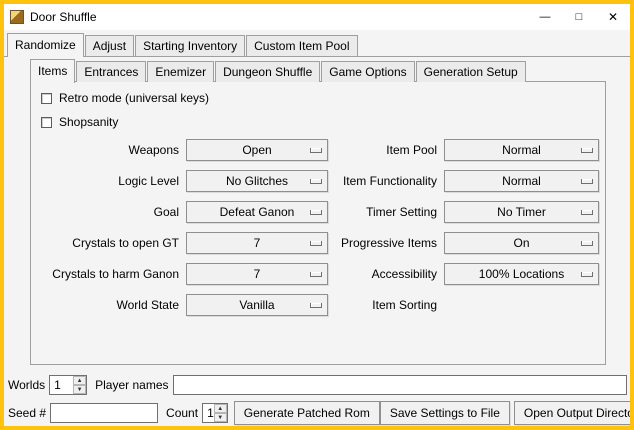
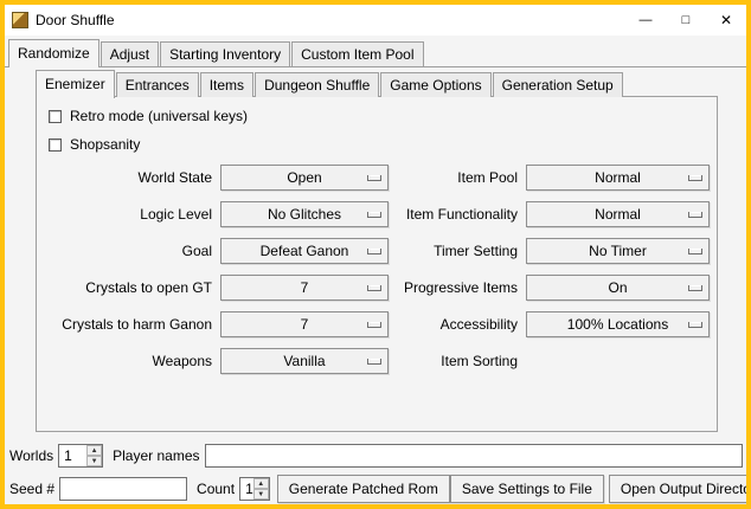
  Door Shuffle
  —
  □
  ✕
  Randomize
  Adjust
  Starting Inventory
  Custom Item Pool
- Items
+ Enemizer
  Entrances
- Enemizer
+ Items
  Dungeon Shuffle
  Game Options
  Generation Setup
  Retro mode (universal keys)
  Shopsanity
- Weapons
+ World State
  Open
  Item Pool
  Normal
  Logic Level
  No Glitches
  Item Functionality
  Normal
  Goal
  Defeat Ganon
  Timer Setting
  No Timer
  Crystals to open GT
  7
  Progressive Items
  On
  Crystals to harm Ganon
  7
  Accessibility
  100% Locations
- World State
+ Weapons
  Vanilla
  Item Sorting
  Worlds
  1
  Player names
  Seed #
  Count
  1
  Generate Patched Rom
  Save Settings to File
  Open Output Direct
